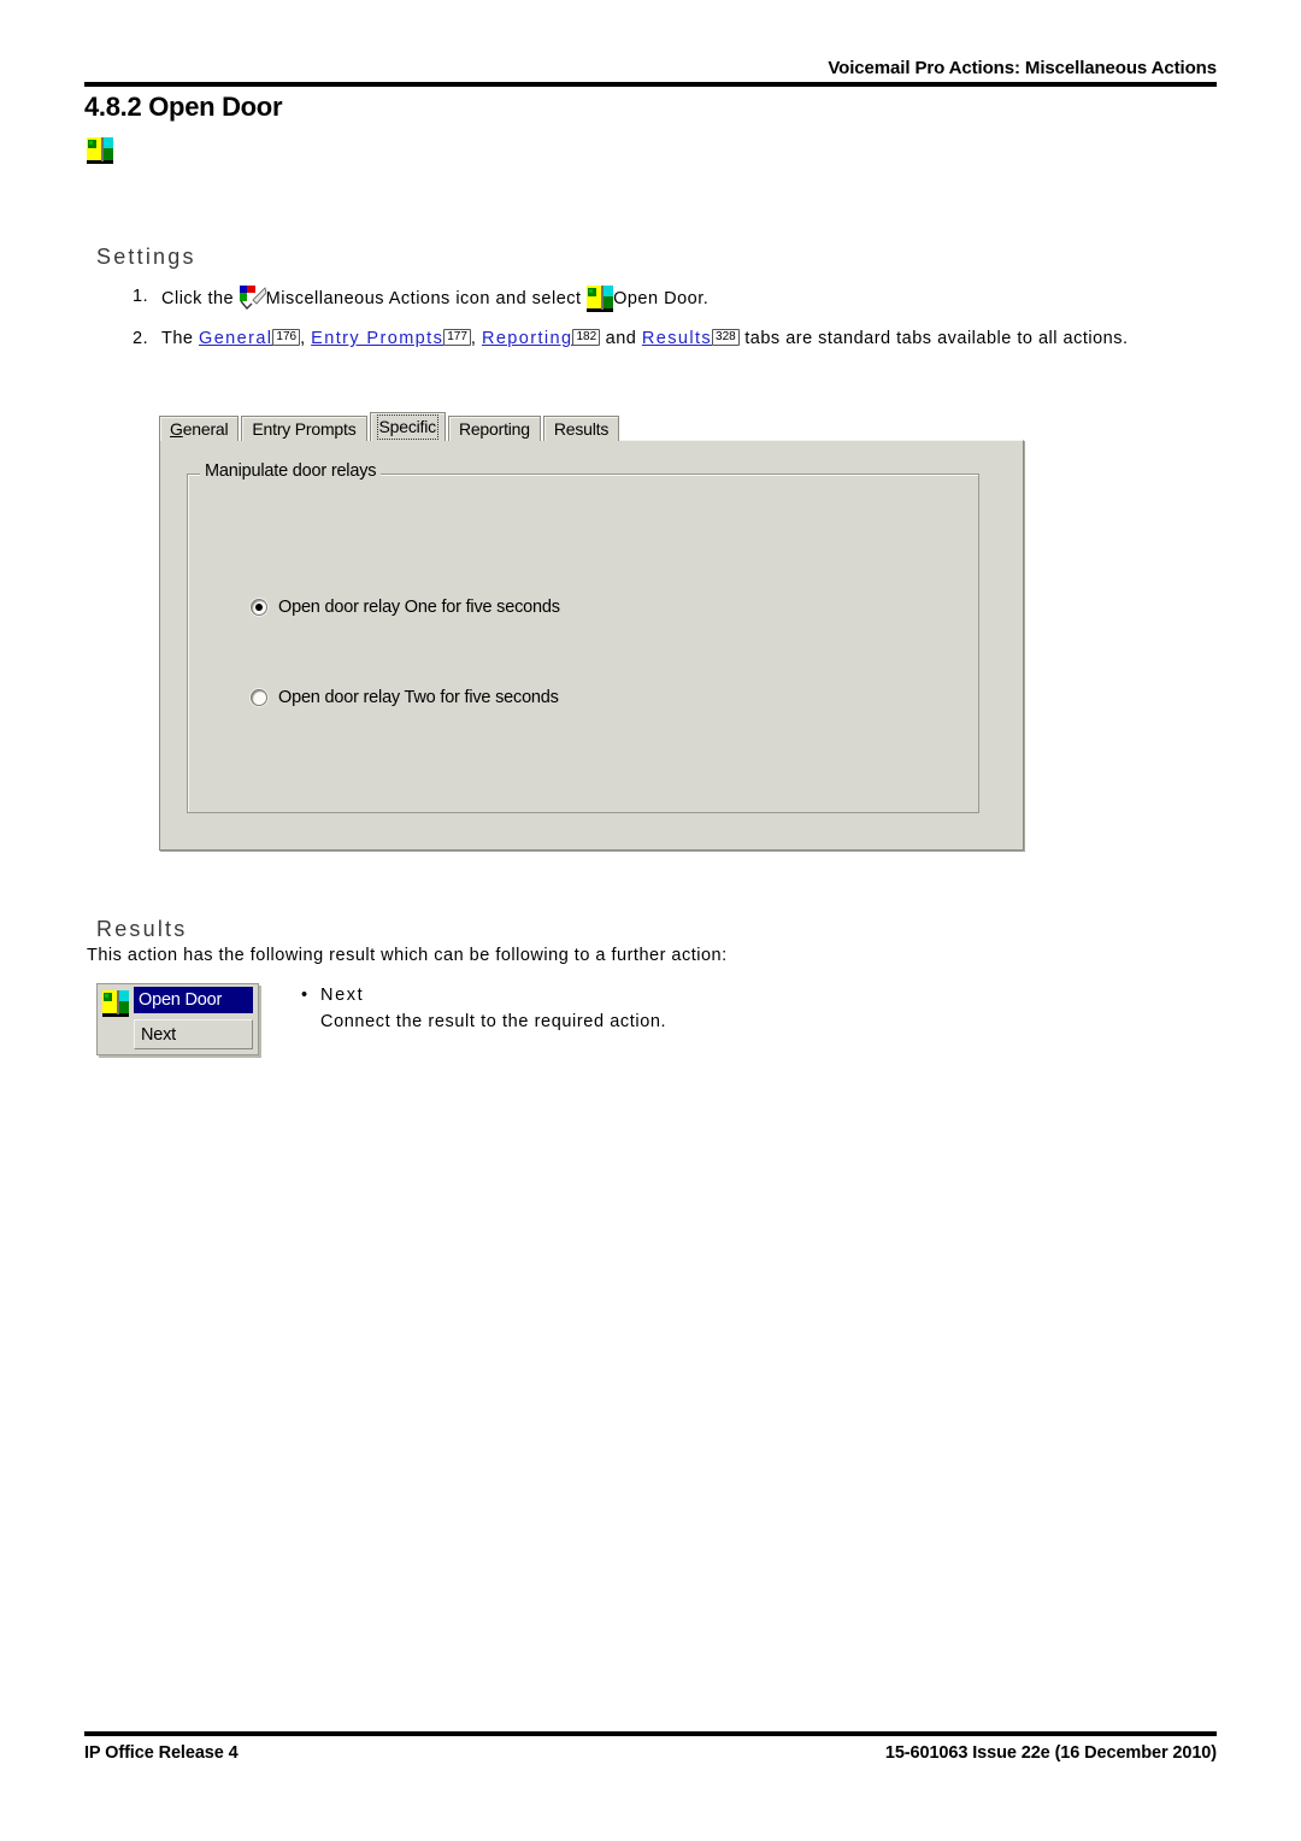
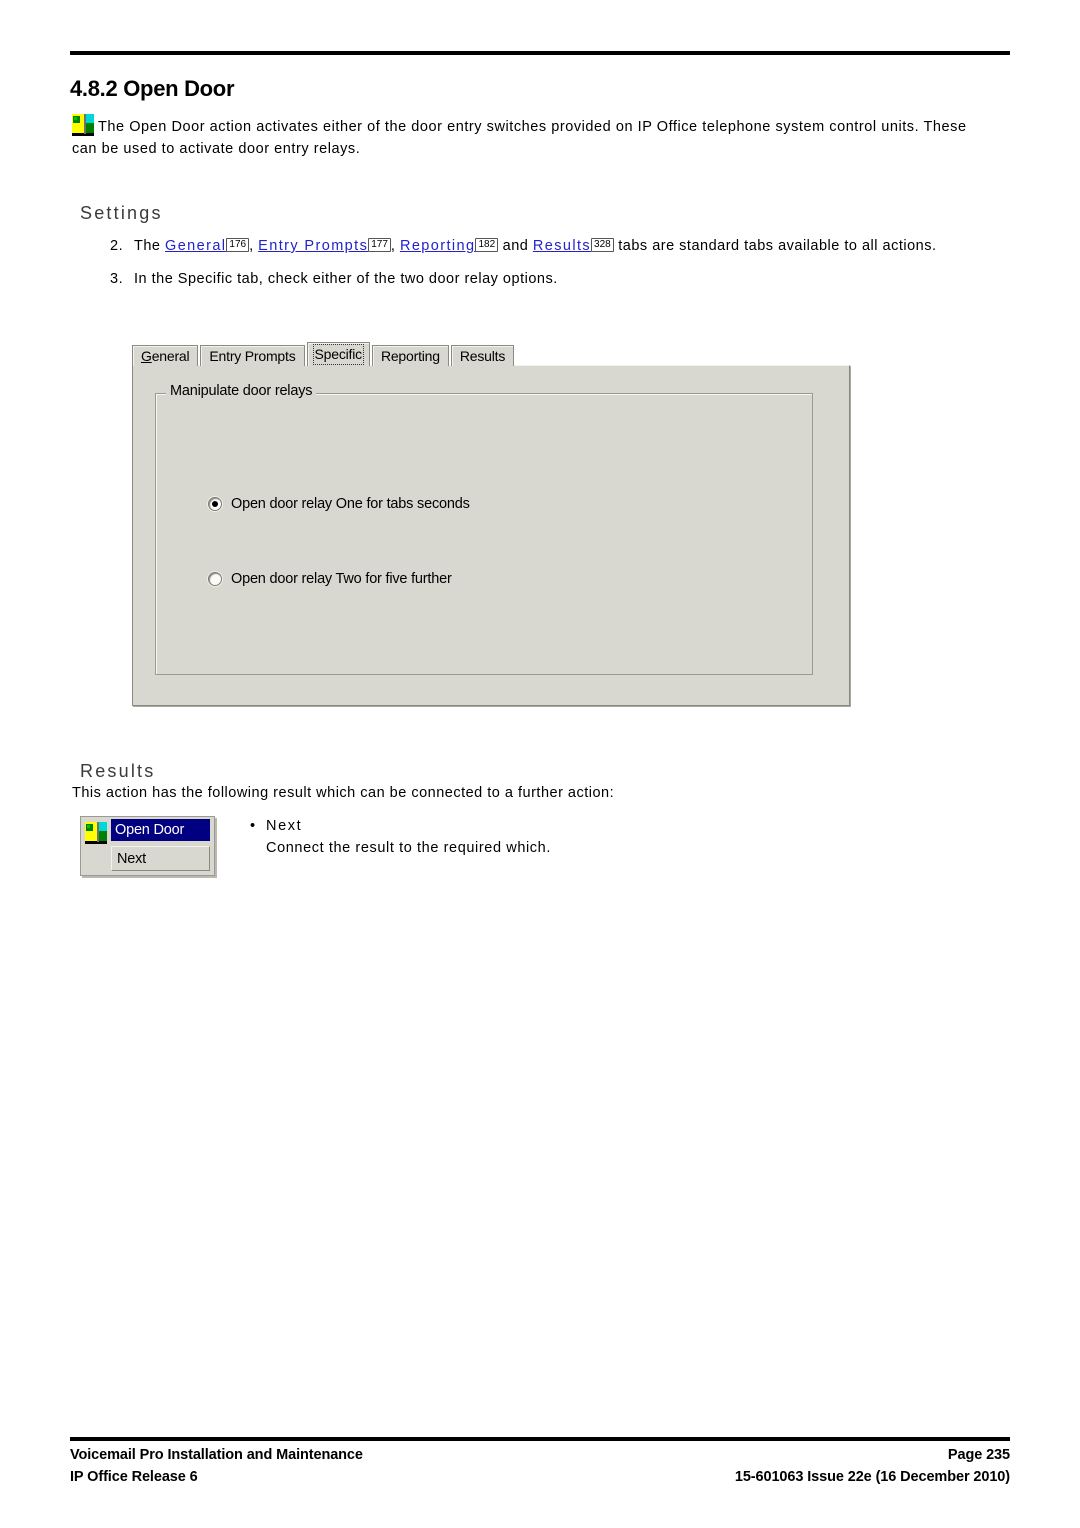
- Voicemail Pro Actions: Miscellaneous Actions
  4.8.2 Open Door
+ The Open Door action activates either of the door entry switches provided on IP Office telephone system control units. These can be used to activate door entry relays.
  Settings
- 1.
- Click the Miscellaneous Actions icon and select Open Door.
  2.
  The General 176 , Entry Prompts 177 , Reporting 182 and Results 328 tabs are standard tabs available to all actions.
+ 3.
+ In the Specific tab, check either of the two door relay options.
  General
  Entry Prompts
  Specific
  Reporting
  Results
  Manipulate door relays
- Open door relay One for five seconds
+ Open door relay One for tabs seconds
- Open door relay Two for five seconds
+ Open door relay Two for five further
  Results
- This action has the following result which can be following to a further action:
+ This action has the following result which can be connected to a further action:
  Open Door
  Next
  •
  Next
- Connect the result to the required action.
+ Connect the result to the required which.
+ Voicemail Pro Installation and Maintenance
+ Page 235
- IP Office Release 4
+ IP Office Release 6
  15-601063 Issue 22e (16 December 2010)
